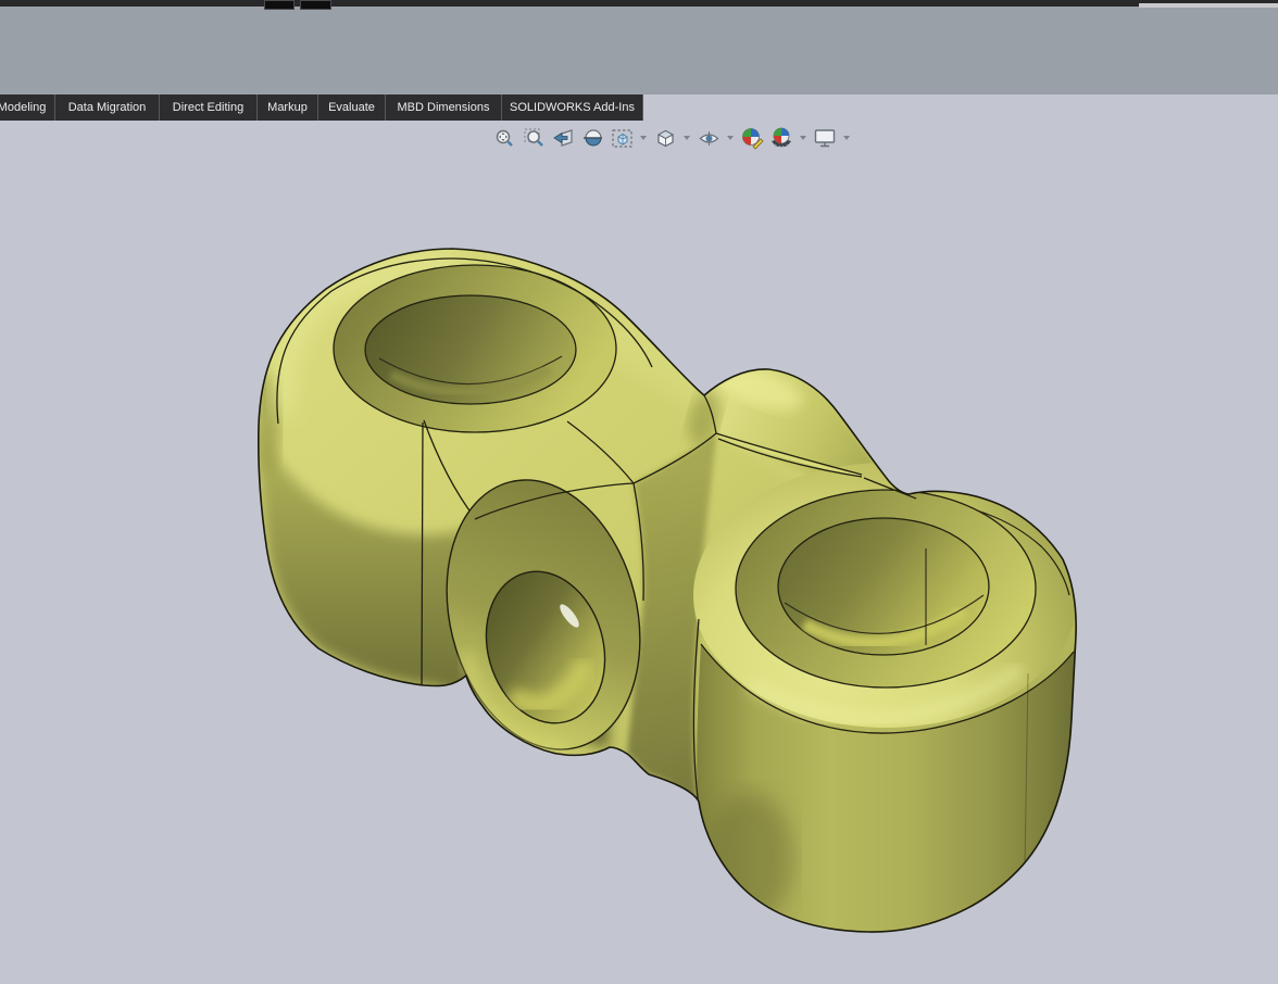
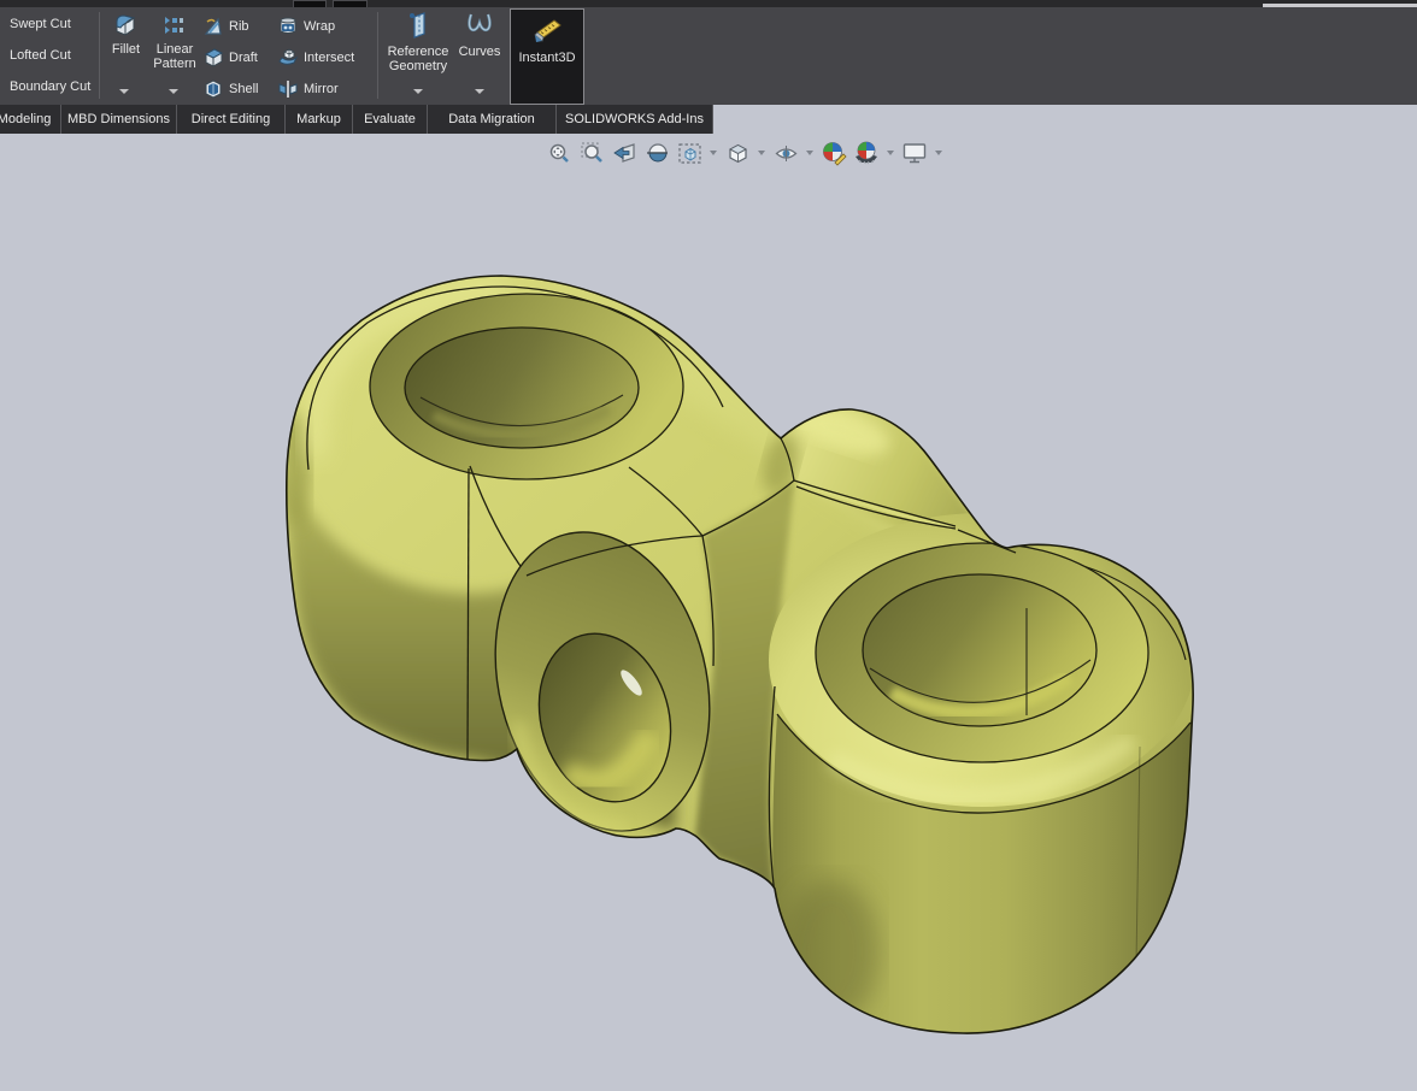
+ Swept Cut
+ Lofted Cut
+ Boundary Cut
+ Fillet
+ Linear Pattern
+ Rib
+ Draft
+ Shell
+ Wrap
+ Intersect
+ Mirror
+ Reference Geometry
+ Curves
+ Instant3D
  Modeling
- Data Migration
+ MBD Dimensions
  Direct Editing
  Markup
  Evaluate
- MBD Dimensions
+ Data Migration
  SOLIDWORKS Add-Ins
